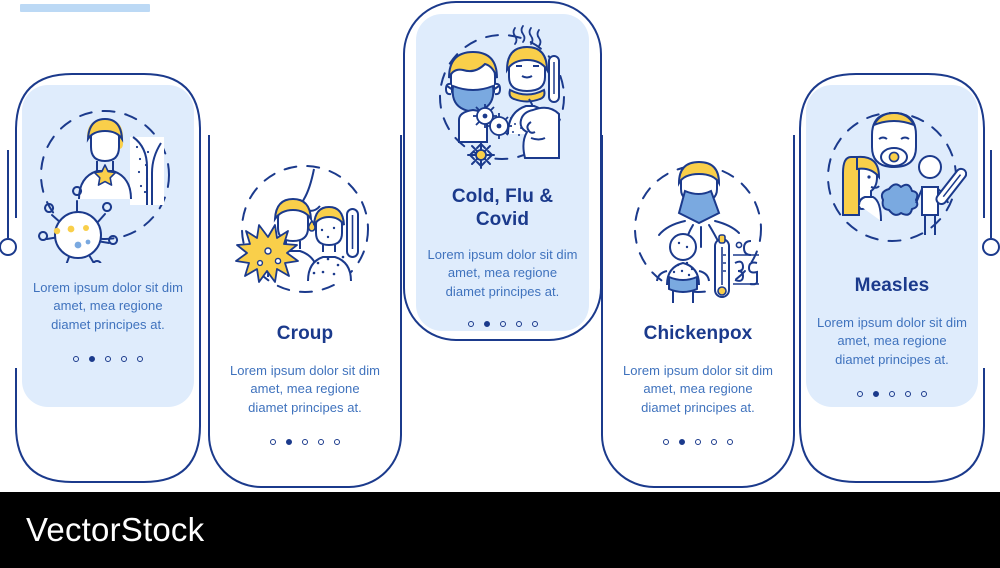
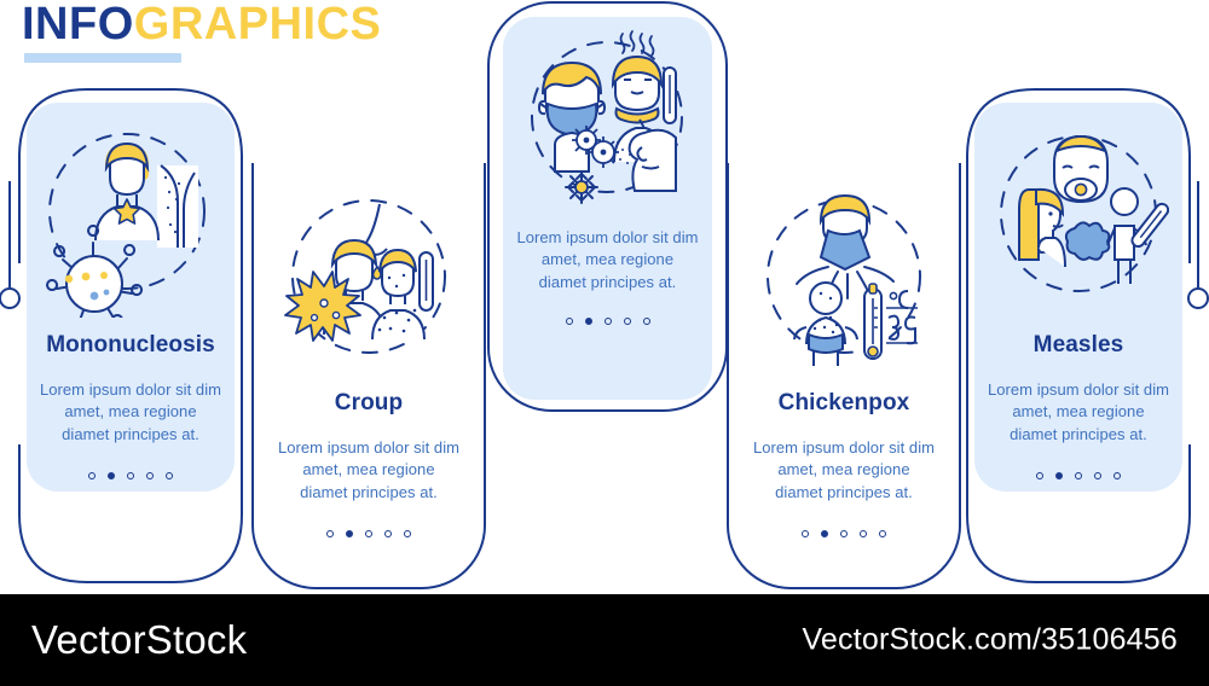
+ INFOGRAPHICS
+ Mononucleosis
  Lorem ipsum dolor sit dim amet, mea regione diamet principes at.
  Croup
  Lorem ipsum dolor sit dim amet, mea regione diamet principes at.
- Cold, Flu & Covid
  Lorem ipsum dolor sit dim amet, mea regione diamet principes at.
  Chickenpox
  Lorem ipsum dolor sit dim amet, mea regione diamet principes at.
  Measles
  Lorem ipsum dolor sit dim amet, mea regione diamet principes at.
  VectorStock
+ VectorStock.com/35106456
